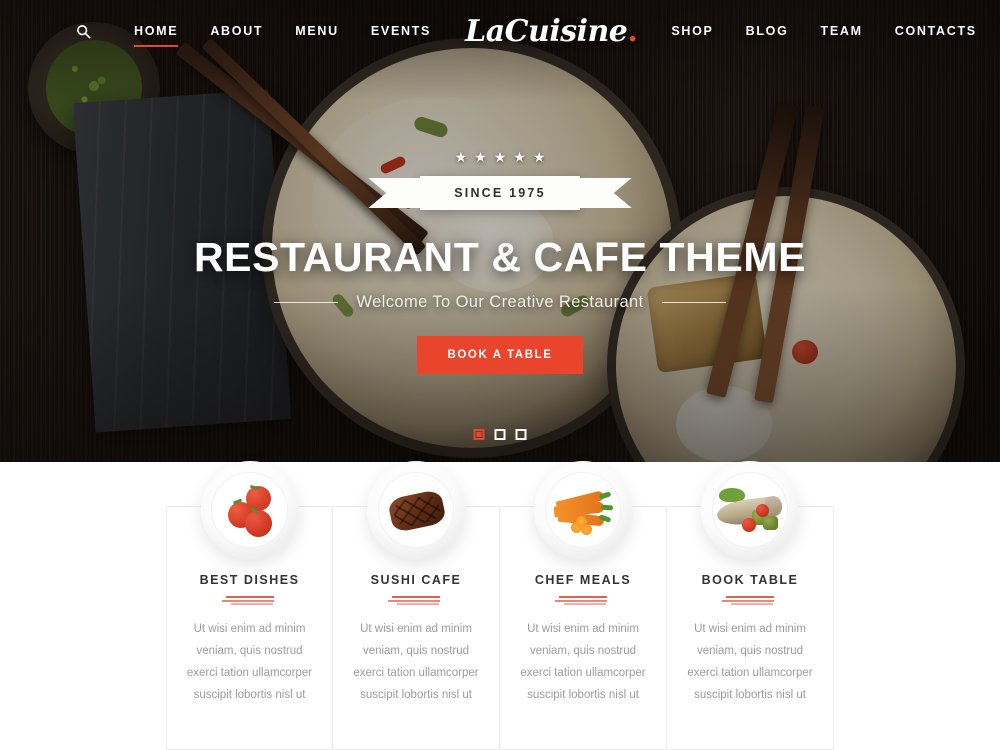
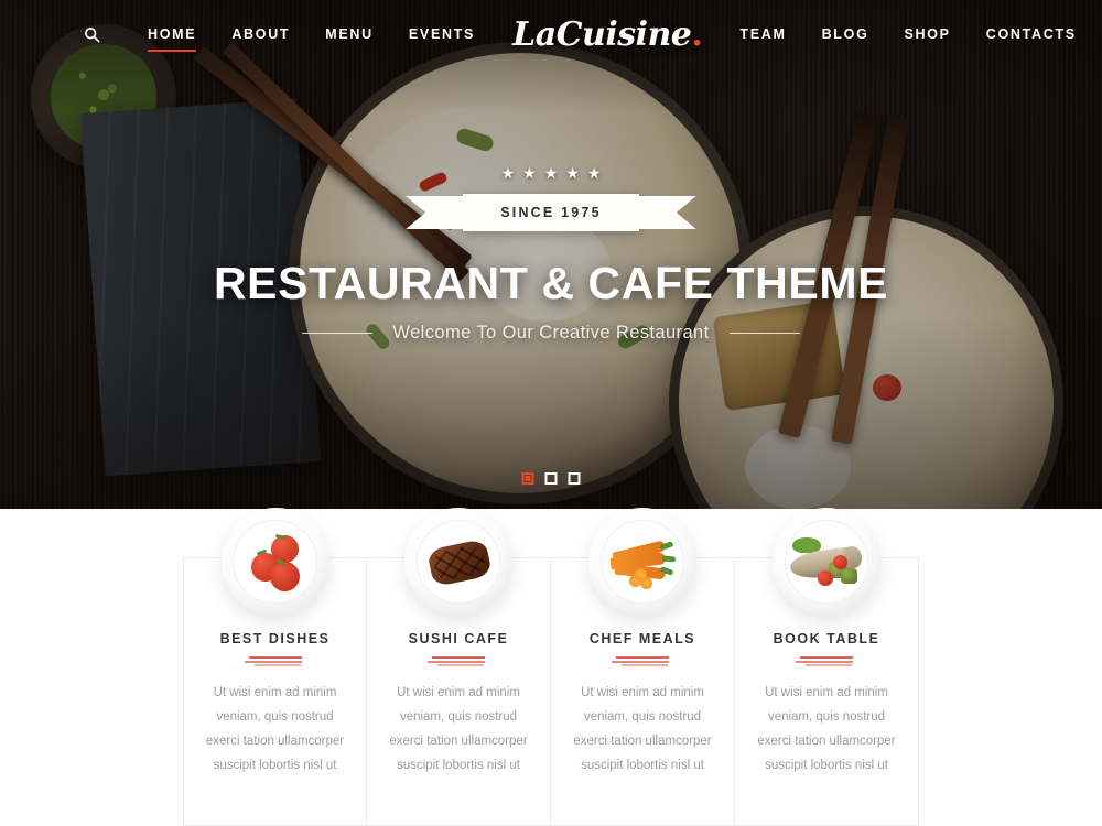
  HOME
  ABOUT
  MENU
  EVENTS
  LaCuisine.
- SHOP
+ TEAM
  BLOG
- TEAM
+ SHOP
  CONTACTS
  ★
  ★
  ★
  ★
  ★
  SINCE 1975
  RESTAURANT & CAFE THEME
  Welcome To Our Creative Restaurant
- BOOK A TABLE
  BEST DISHES
  Ut wisi enim ad minim veniam, quis nostrud exerci tation ullamcorper suscipit lobortis nisl ut
  SUSHI CAFE
  Ut wisi enim ad minim veniam, quis nostrud exerci tation ullamcorper suscipit lobortis nisl ut
  CHEF MEALS
  Ut wisi enim ad minim veniam, quis nostrud exerci tation ullamcorper suscipit lobortis nisl ut
  BOOK TABLE
  Ut wisi enim ad minim veniam, quis nostrud exerci tation ullamcorper suscipit lobortis nisl ut
